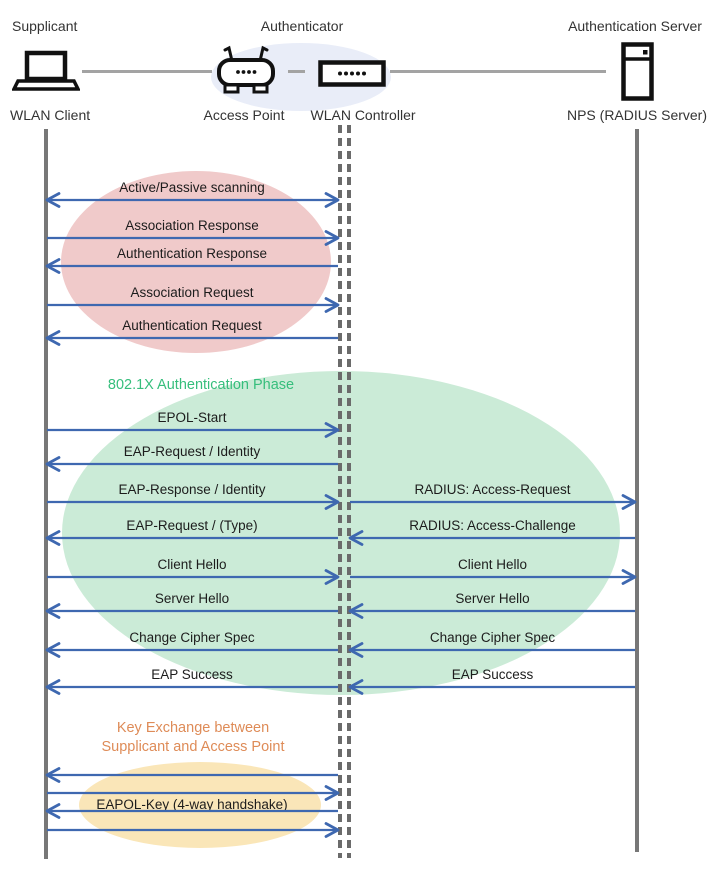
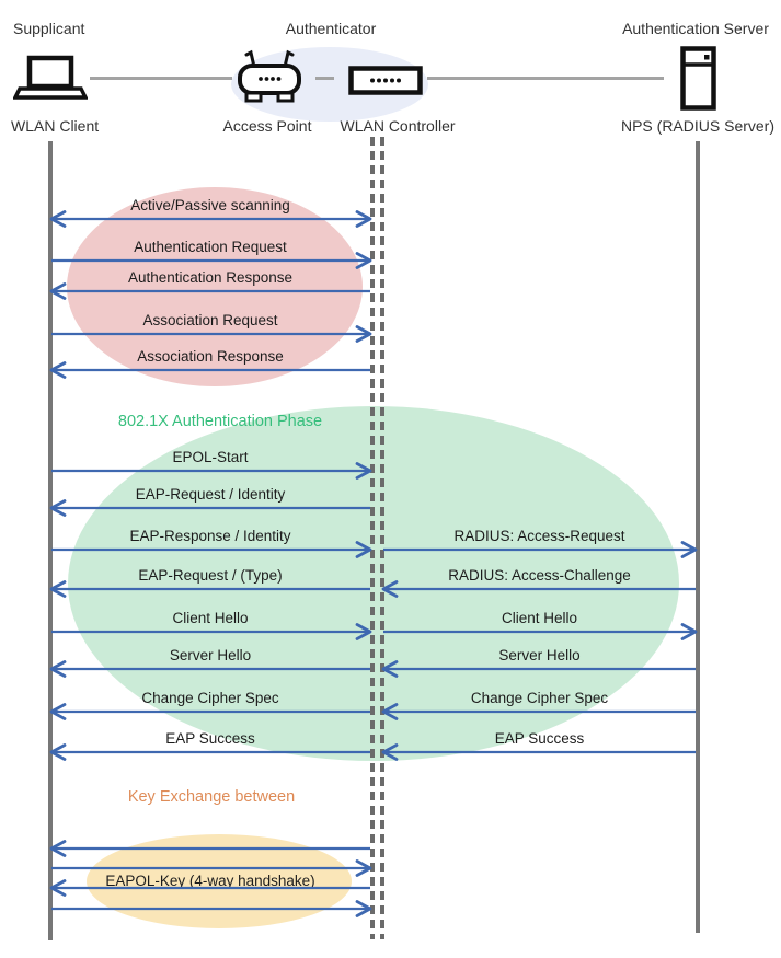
  Supplicant
  Authenticator
  Authentication Server
  WLAN Client
  Access Point
  WLAN Controller
  NPS (RADIUS Server)
  802.1X Authentication Phase
  Key Exchange between
- Supplicant and Access Point
  Active/Passive scanning
- Association Response
+ Authentication Request
  Authentication Response
  Association Request
- Authentication Request
+ Association Response
  EPOL-Start
  EAP-Request / Identity
  EAP-Response / Identity
  RADIUS: Access-Request
  EAP-Request / (Type)
  RADIUS: Access-Challenge
  Client Hello
  Client Hello
  Server Hello
  Server Hello
  Change Cipher Spec
  Change Cipher Spec
  EAP Success
  EAP Success
  EAPOL-Key (4-way handshake)
